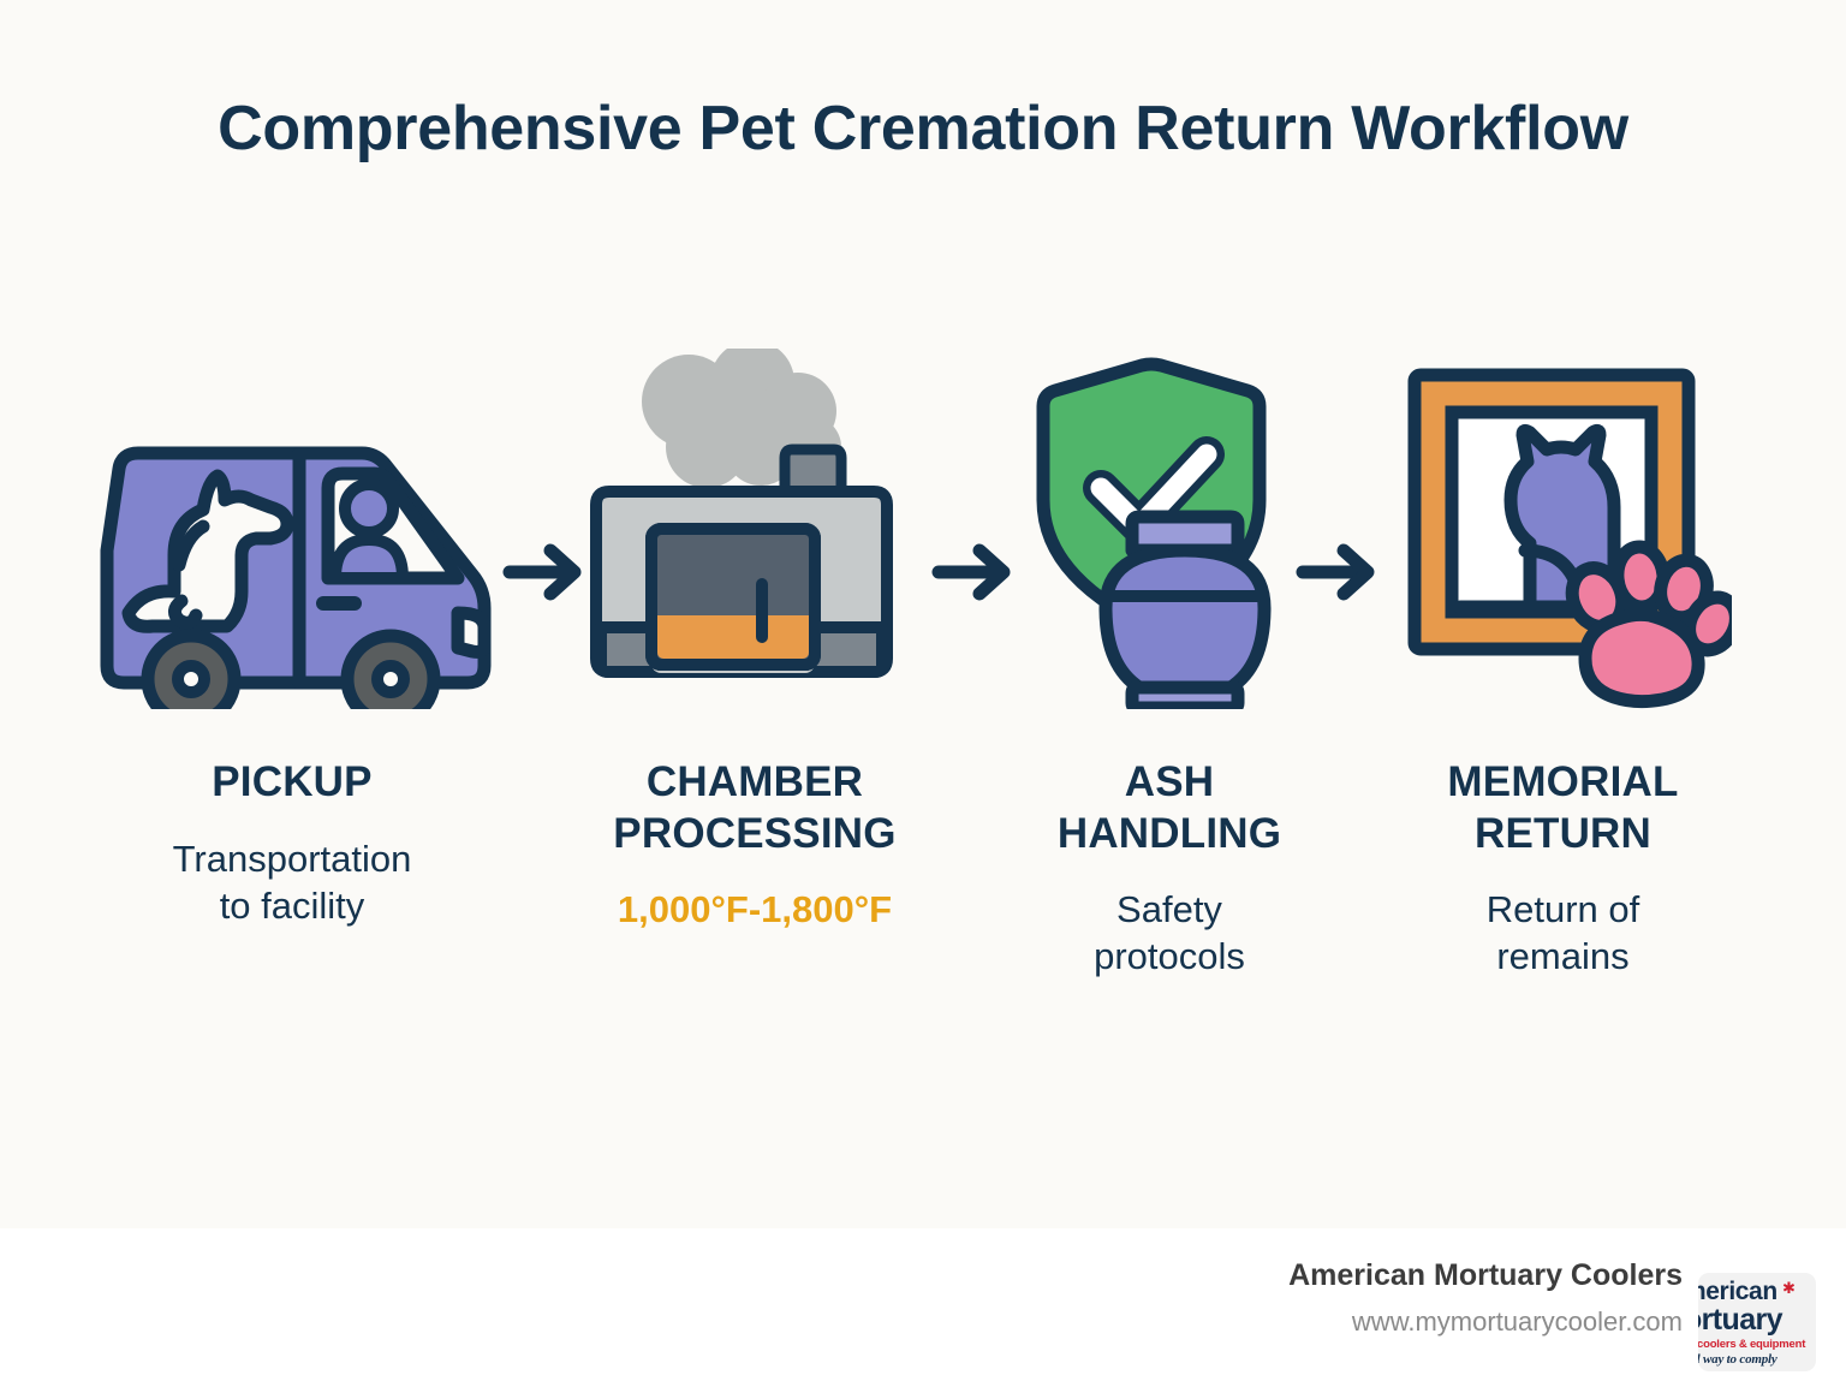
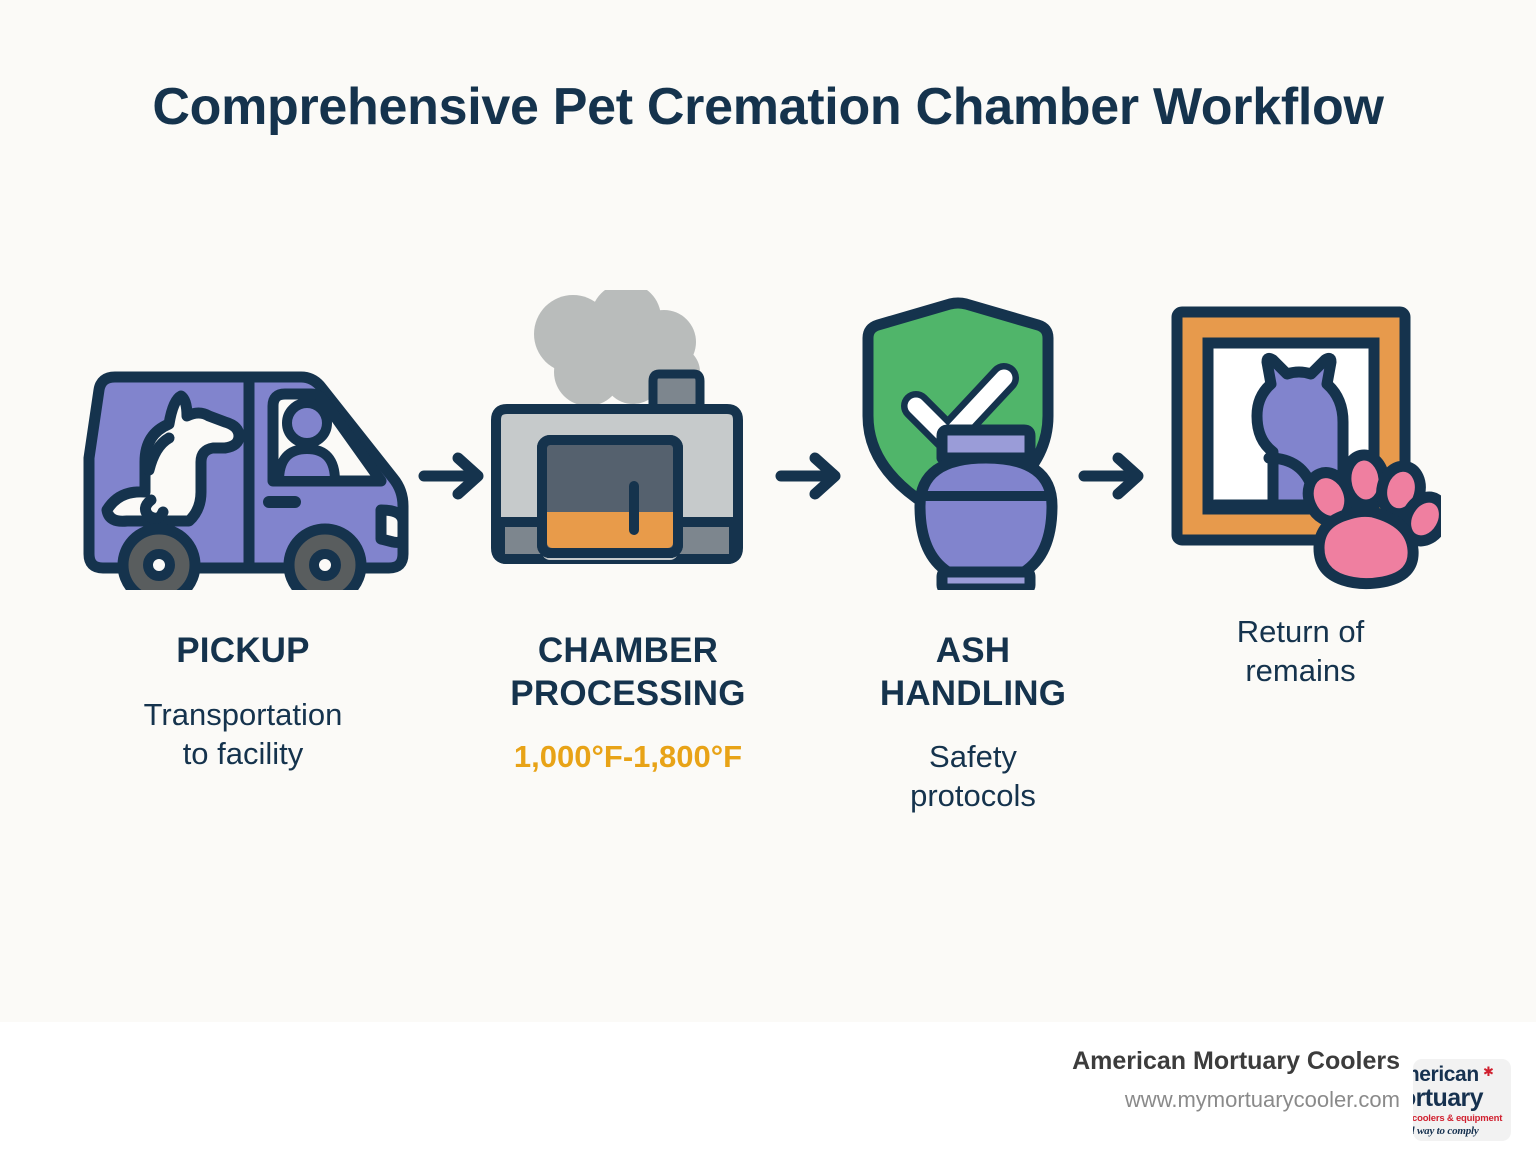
- Comprehensive Pet Cremation Return Workflow
+ Comprehensive Pet Cremation Chamber Workflow
  PICKUP
  Transportation
  to facility
  CHAMBER
  PROCESSING
  1,000°F-1,800°F
  ASH
  HANDLING
  Safety
  protocols
- MEMORIAL
- RETURN
  Return of
  remains
  American Mortuary Coolers
  www.mymortuarycooler.com
  ✱
  erican
  rtuary
  coolers & equipment
  l way to comply
